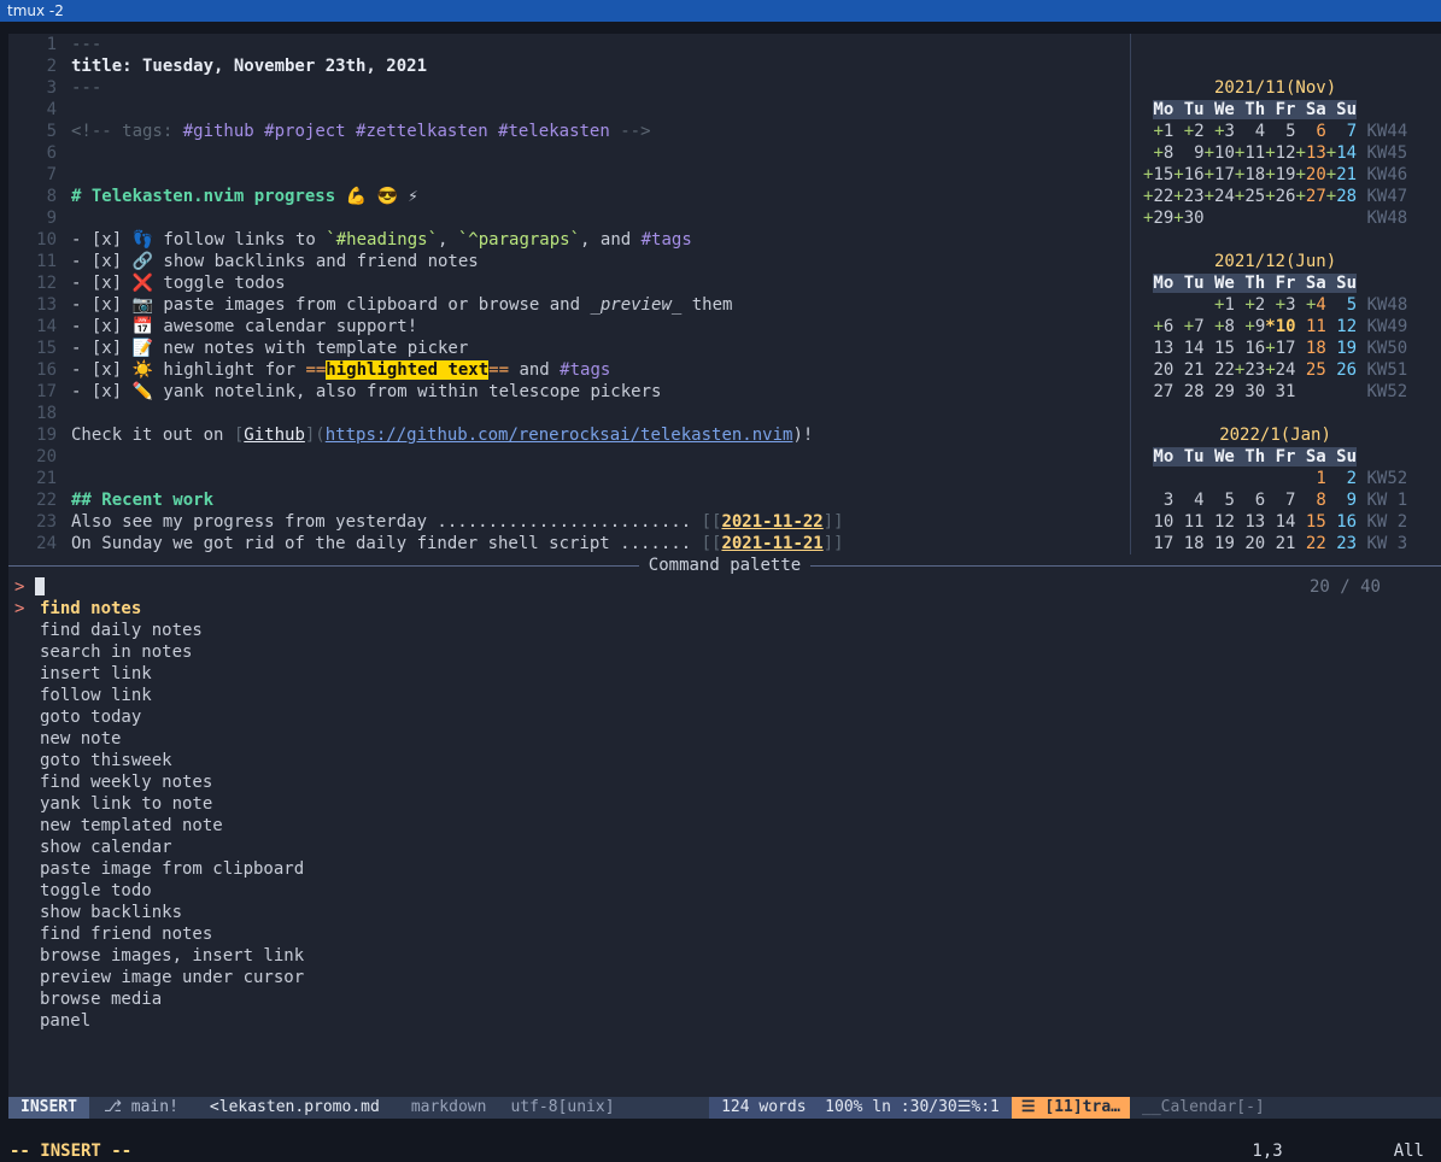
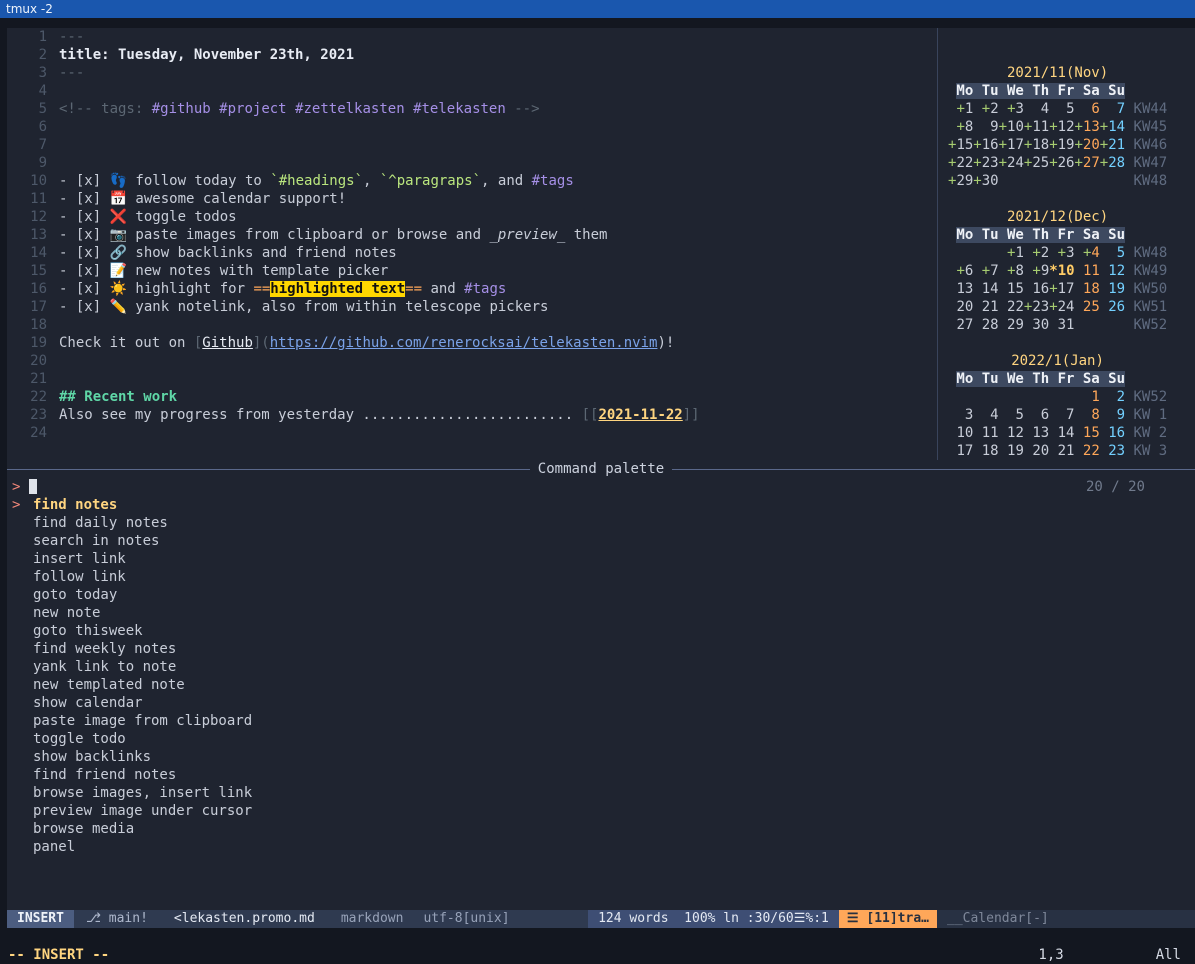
  tmux -2
  1
  ---
  2
  title: Tuesday, November 23th, 2021
  3
  ---
  4
  5
  <!-- tags: #github #project #zettelkasten #telekasten -->
  6
  7
- 8
- # Telekasten.nvim progress 💪 😎 ⚡
  9
  10
- - [x] 👣 follow links to `#headings`, `^paragraps`, and #tags
+ - [x] 👣 follow today to `#headings`, `^paragraps`, and #tags
  11
- - [x] 🔗 show backlinks and friend notes
+ - [x] 📅 awesome calendar support!
  12
  - [x] ❌ toggle todos
  13
  - [x] 📷 paste images from clipboard or browse and _preview_ them
  14
- - [x] 📅 awesome calendar support!
+ - [x] 🔗 show backlinks and friend notes
  15
  - [x] 📝 new notes with template picker
  16
  - [x] ☀️ highlight for ==highlighted text== and #tags
  17
  - [x] ✏️ yank notelink, also from within telescope pickers
  18
  19
  Check it out on [Github](https://github.com/renerocksai/telekasten.nvim)!
  20
  21
  22
  ## Recent work
  23
  Also see my progress from yesterday ......................... [[2021-11-22]]
  24
- On Sunday we got rid of the daily finder shell script ....... [[2021-11-21]]
  2021/11(Nov)
  Mo Tu We Th Fr Sa Su
  +1 +2 +3 4 5 6 7 KW44
  +8 9+10+11+12+13+14 KW45
  +15+16+17+18+19+20+21 KW46
  +22+23+24+25+26+27+28 KW47
  +29+30 KW48
- 2021/12(Jun)
+ 2021/12(Dec)
  Mo Tu We Th Fr Sa Su
  +1 +2 +3 +4 5 KW48
  +6 +7 +8 +9*10 11 12 KW49
  13 14 15 16+17 18 19 KW50
  20 21 22+23+24 25 26 KW51
  27 28 29 30 31 KW52
  2022/1(Jan)
  Mo Tu We Th Fr Sa Su
  1 2 KW52
  3 4 5 6 7 8 9 KW 1
  10 11 12 13 14 15 16 KW 2
  17 18 19 20 21 22 23 KW 3
  Command palette
  >
- 20 / 40
+ 20 / 20
  >
  find notes
  find daily notes
  search in notes
  insert link
  follow link
  goto today
  new note
  goto thisweek
  find weekly notes
  yank link to note
  new templated note
  show calendar
  paste image from clipboard
  toggle todo
  show backlinks
  find friend notes
  browse images, insert link
  preview image under cursor
  browse media
  panel
  INSERT
  ⎇ main!
  <lekasten.promo.md
  markdown
  utf-8[unix]
- 124 words 100% ln :30/30☰%:1
+ 124 words 100% ln :30/60☰%:1
  ☰ [11]tra…
  __Calendar[-]
  -- INSERT --
  1,3
  All
